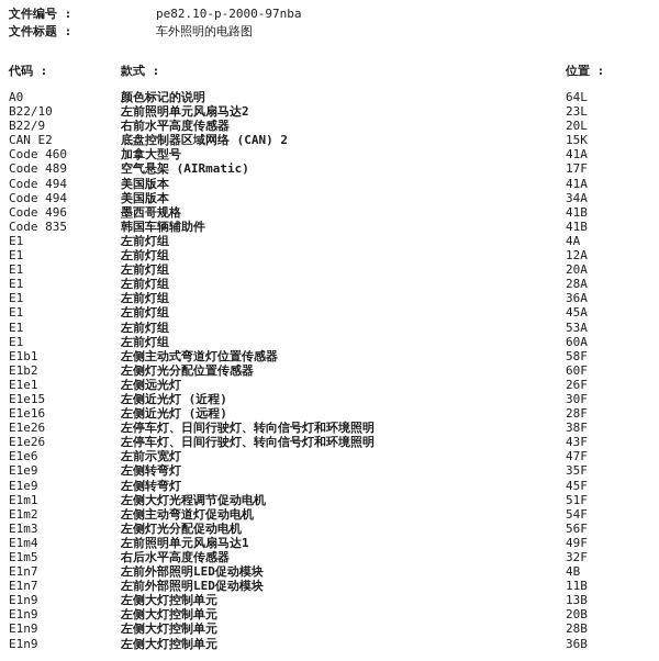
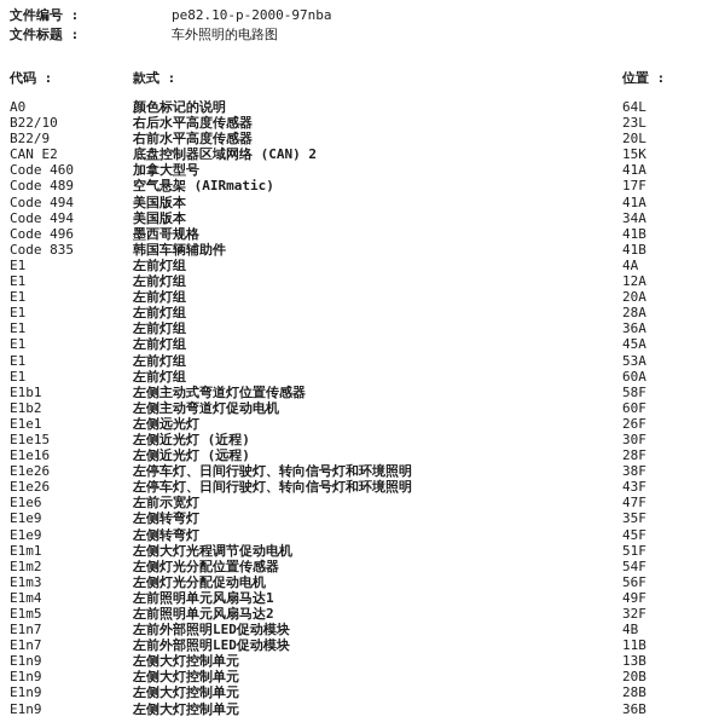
  文件编号 :
  pe82.10-p-2000-97nba
  文件标题 :
  车外照明的电路图
  代码 :
  款式 :
  位置 :
  A0
  颜色标记的说明
  64L
  B22/10
- 左前照明单元风扇马达2
+ 右后水平高度传感器
  23L
  B22/9
  右前水平高度传感器
  20L
  CAN E2
  底盘控制器区域网络 (CAN) 2
  15K
  Code 460
  加拿大型号
  41A
  Code 489
  空气悬架 (AIRmatic)
  17F
  Code 494
  美国版本
  41A
  Code 494
  美国版本
  34A
  Code 496
  墨西哥规格
  41B
  Code 835
  韩国车辆辅助件
  41B
  E1
  左前灯组
  4A
  E1
  左前灯组
  12A
  E1
  左前灯组
  20A
  E1
  左前灯组
  28A
  E1
  左前灯组
  36A
  E1
  左前灯组
  45A
  E1
  左前灯组
  53A
  E1
  左前灯组
  60A
  E1b1
  左侧主动式弯道灯位置传感器
  58F
  E1b2
- 左侧灯光分配位置传感器
+ 左侧主动弯道灯促动电机
  60F
  E1e1
  左侧远光灯
  26F
  E1e15
  左侧近光灯 (近程)
  30F
  E1e16
  左侧近光灯 (远程)
  28F
  E1e26
  左停车灯、日间行驶灯、转向信号灯和环境照明
  38F
  E1e26
  左停车灯、日间行驶灯、转向信号灯和环境照明
  43F
  E1e6
  左前示宽灯
  47F
  E1e9
  左侧转弯灯
  35F
  E1e9
  左侧转弯灯
  45F
  E1m1
  左侧大灯光程调节促动电机
  51F
  E1m2
- 左侧主动弯道灯促动电机
+ 左侧灯光分配位置传感器
  54F
  E1m3
  左侧灯光分配促动电机
  56F
  E1m4
  左前照明单元风扇马达1
  49F
  E1m5
- 右后水平高度传感器
+ 左前照明单元风扇马达2
  32F
  E1n7
  左前外部照明LED促动模块
  4B
  E1n7
  左前外部照明LED促动模块
  11B
  E1n9
  左侧大灯控制单元
  13B
  E1n9
  左侧大灯控制单元
  20B
  E1n9
  左侧大灯控制单元
  28B
  E1n9
  左侧大灯控制单元
  36B
